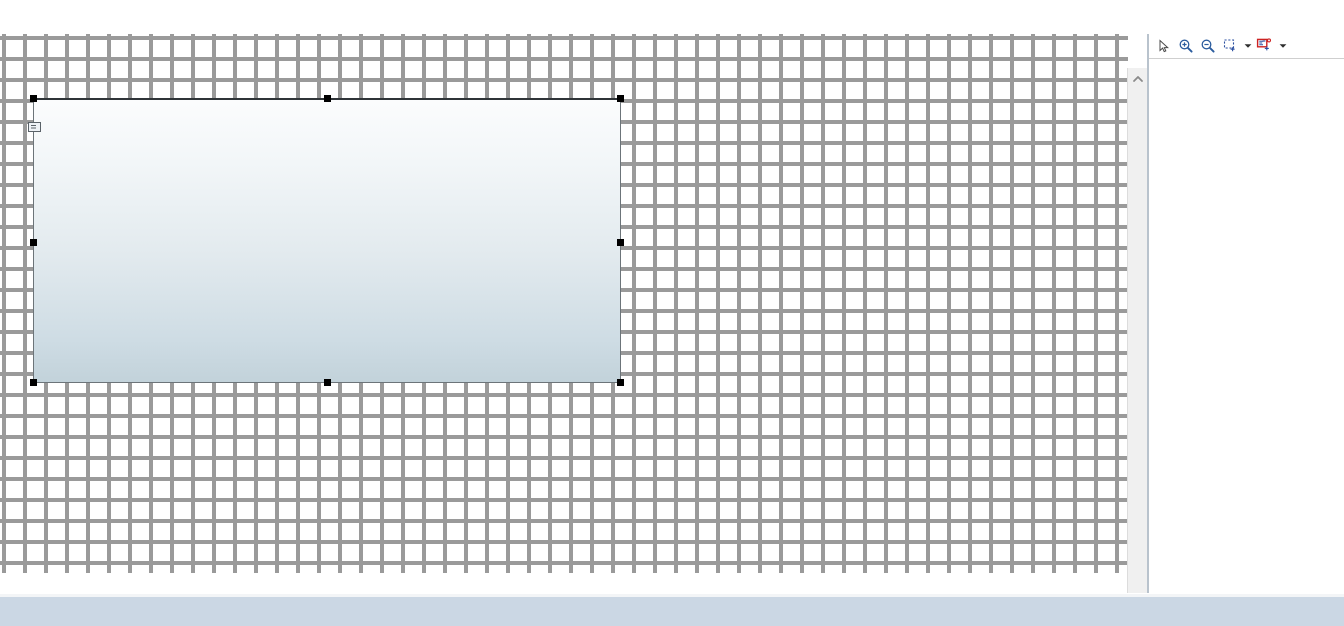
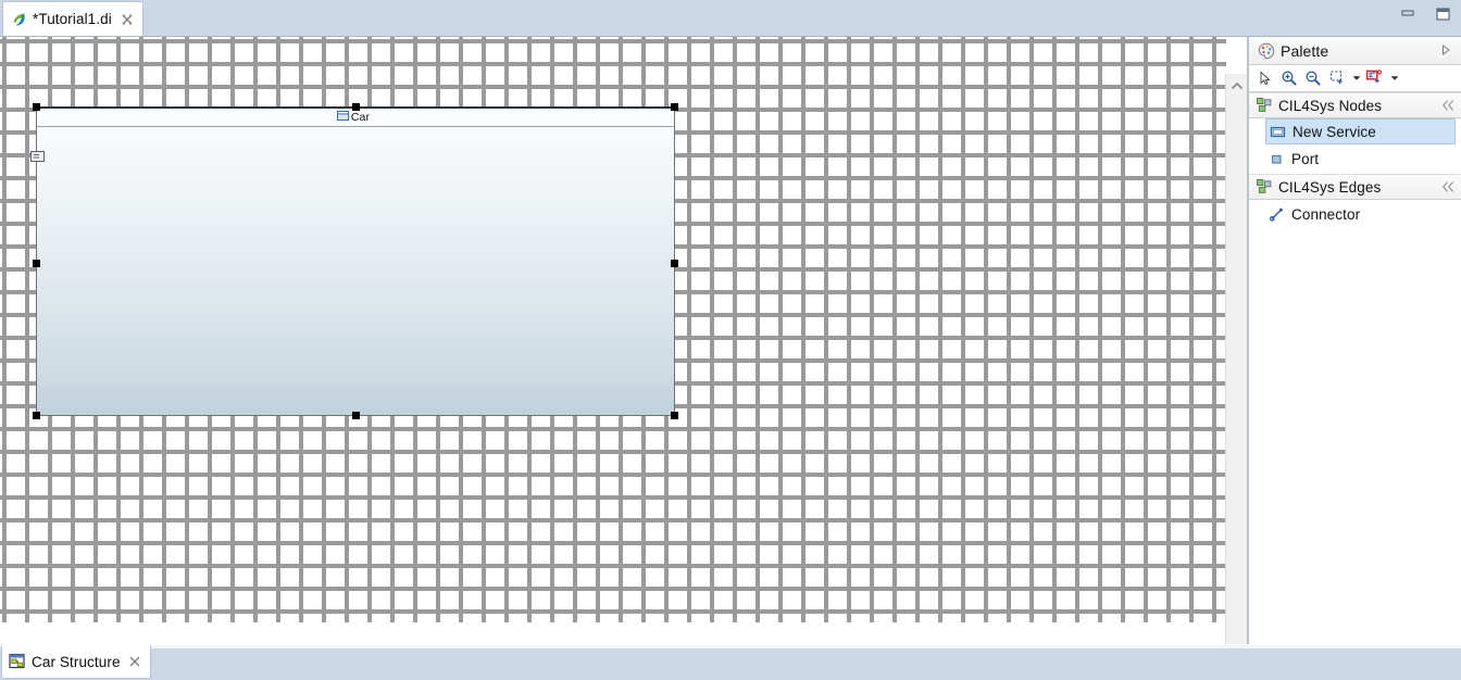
+ *Tutorial1.di
+ Car
+ Palette
+ CIL4Sys Nodes
+ New Service
+ Port
+ CIL4Sys Edges
+ Connector
+ Car Structure
